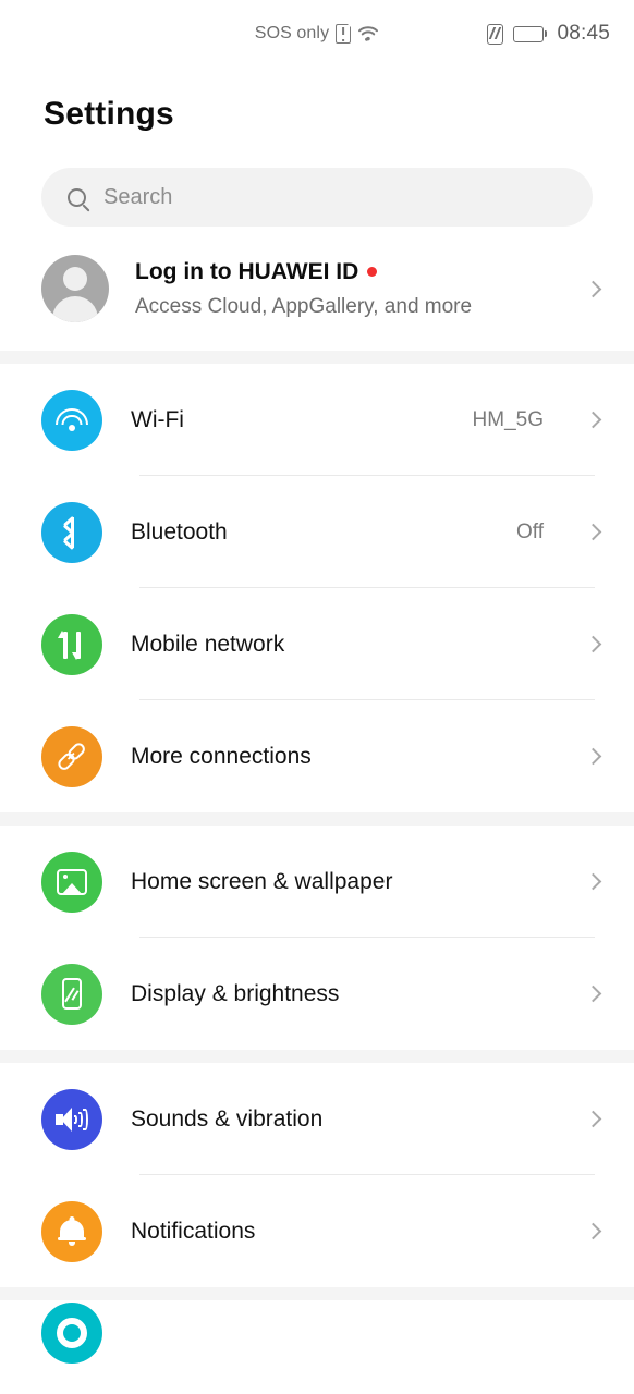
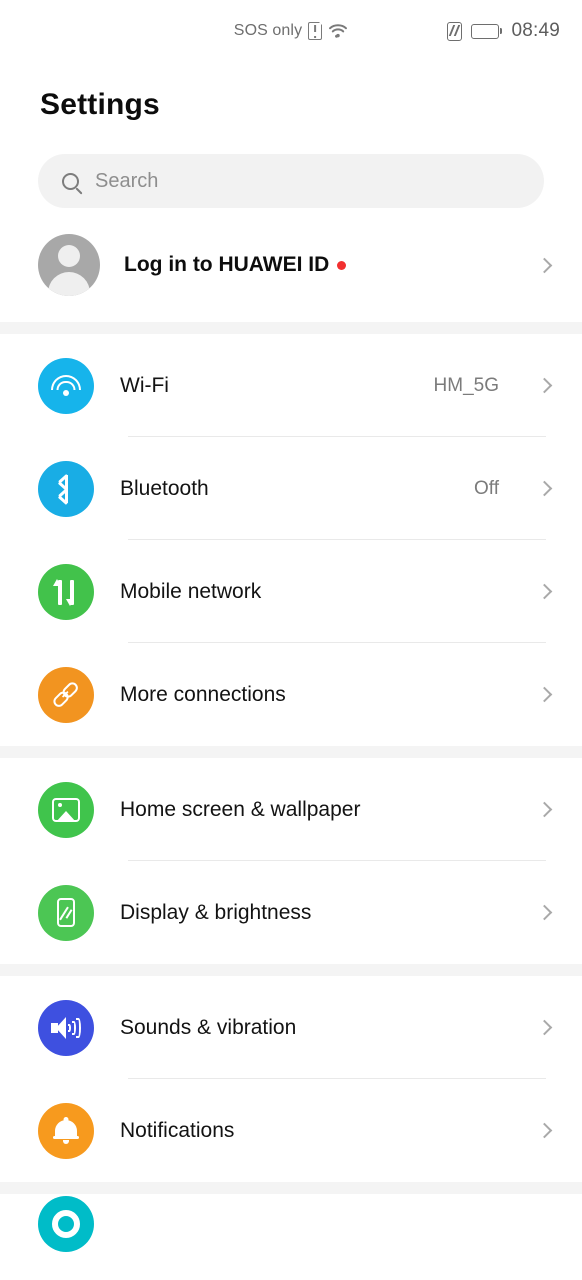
  SOS only
- 08:45
+ 08:49
  Settings
  Search
  Log in to HUAWEI ID
- Access Cloud, AppGallery, and more
  Wi-Fi
  HM_5G
  Bluetooth
  Off
  Mobile network
  More connections
  Home screen & wallpaper
  Display & brightness
  Sounds & vibration
  Notifications
